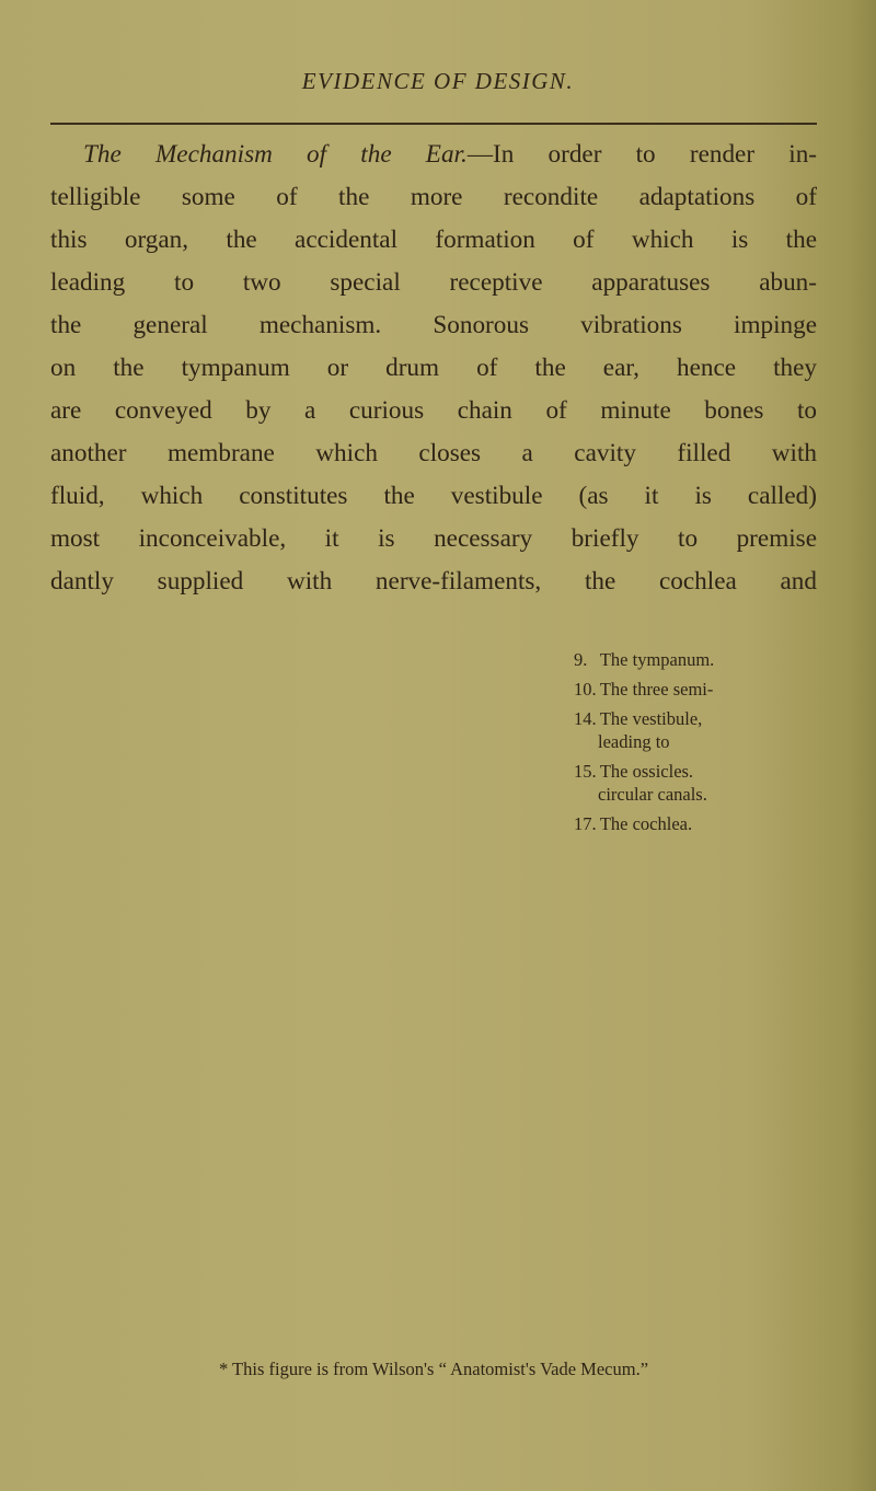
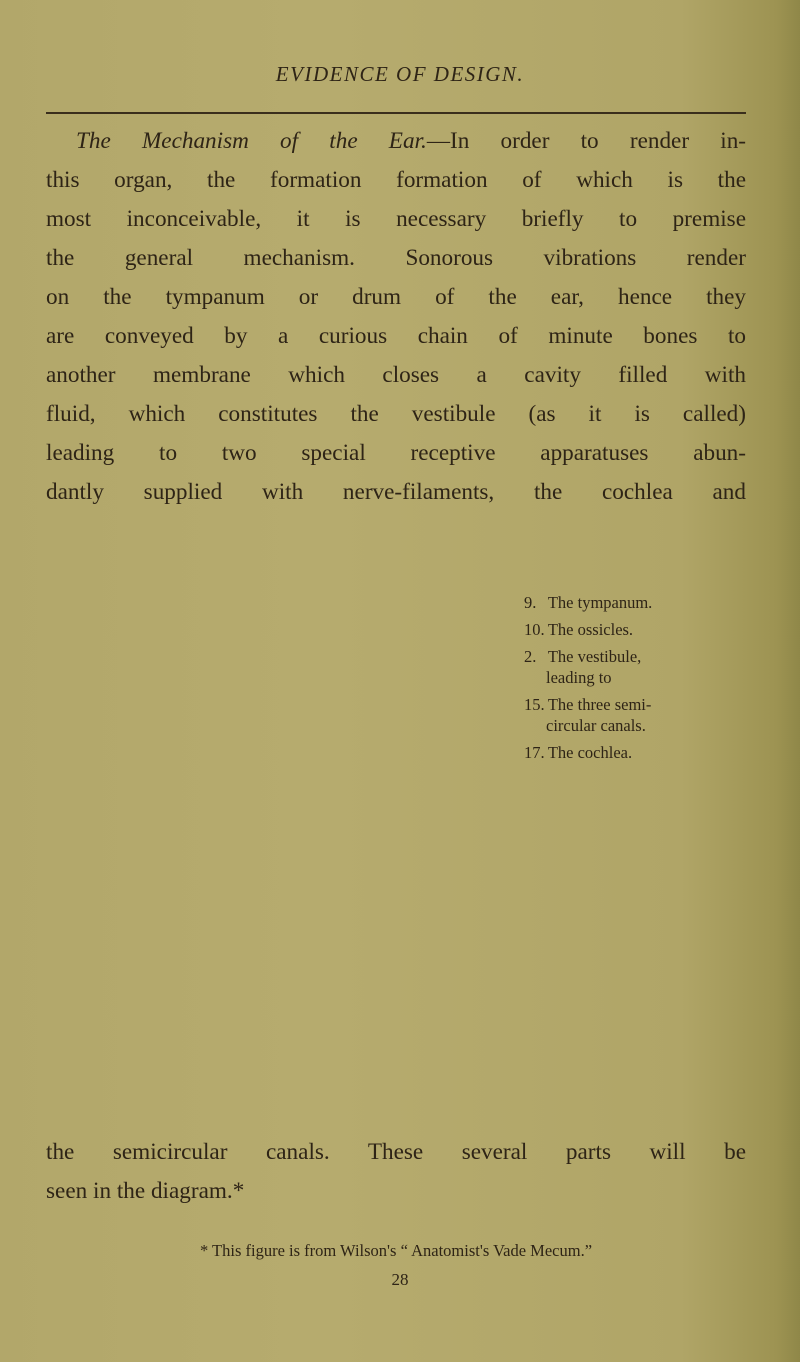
  EVIDENCE OF DESIGN.
  The Mechanism of the Ear.—In order to render in-
- telligible some of the more recondite adaptations of
- this organ, the accidental formation of which is the
+ this organ, the formation formation of which is the
- leading to two special receptive apparatuses abun-
+ most inconceivable, it is necessary briefly to premise
- the general mechanism. Sonorous vibrations impinge
+ the general mechanism. Sonorous vibrations render
  on the tympanum or drum of the ear, hence they
  are conveyed by a curious chain of minute bones to
  another membrane which closes a cavity filled with
  fluid, which constitutes the vestibule (as it is called)
- most inconceivable, it is necessary briefly to premise
+ leading to two special receptive apparatuses abun-
  dantly supplied with nerve-filaments, the cochlea and
  9. The tympanum.
- 10. The three semi-
+ 10. The ossicles.
- 14. The vestibule,
+ 2. The vestibule,
  leading to
- 15. The ossicles.
+ 15. The three semi-
  circular canals.
  17. The cochlea.
+ the semicircular canals. These several parts will be
+ seen in the diagram.*
  * This figure is from Wilson's “ Anatomist's Vade Mecum.”
+ 28
